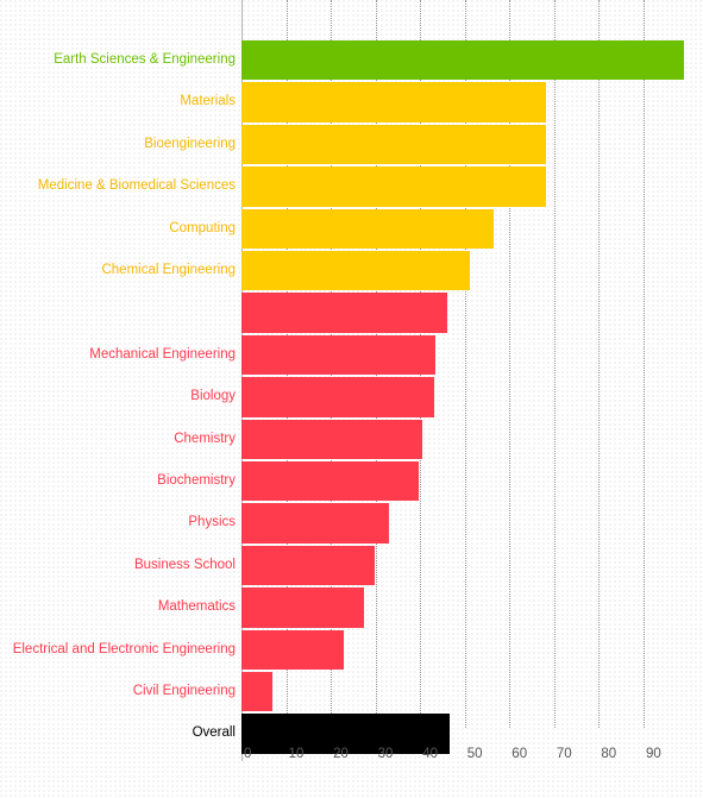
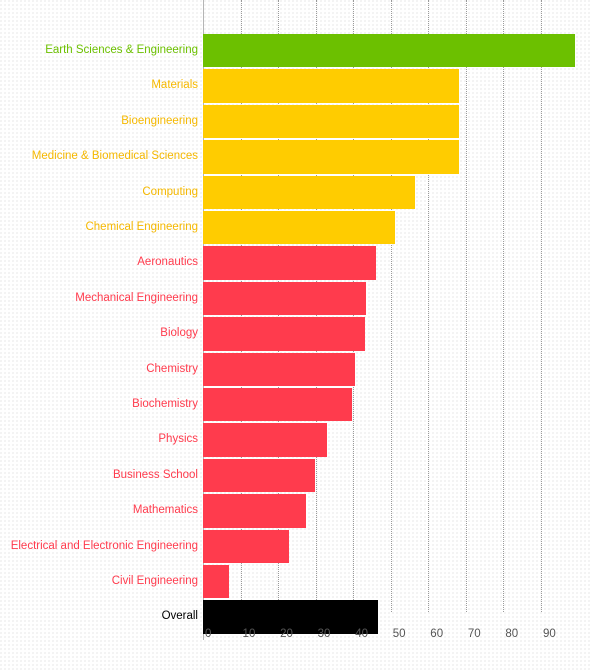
  Earth Sciences & Engineering
  Materials
  Bioengineering
  Medicine & Biomedical Sciences
  Computing
  Chemical Engineering
+ Aeronautics
  Mechanical Engineering
  Biology
  Chemistry
  Biochemistry
  Physics
  Business School
  Mathematics
  Electrical and Electronic Engineering
  Civil Engineering
  Overall
  0
  10
  20
  30
  40
  50
  60
  70
  80
  90
